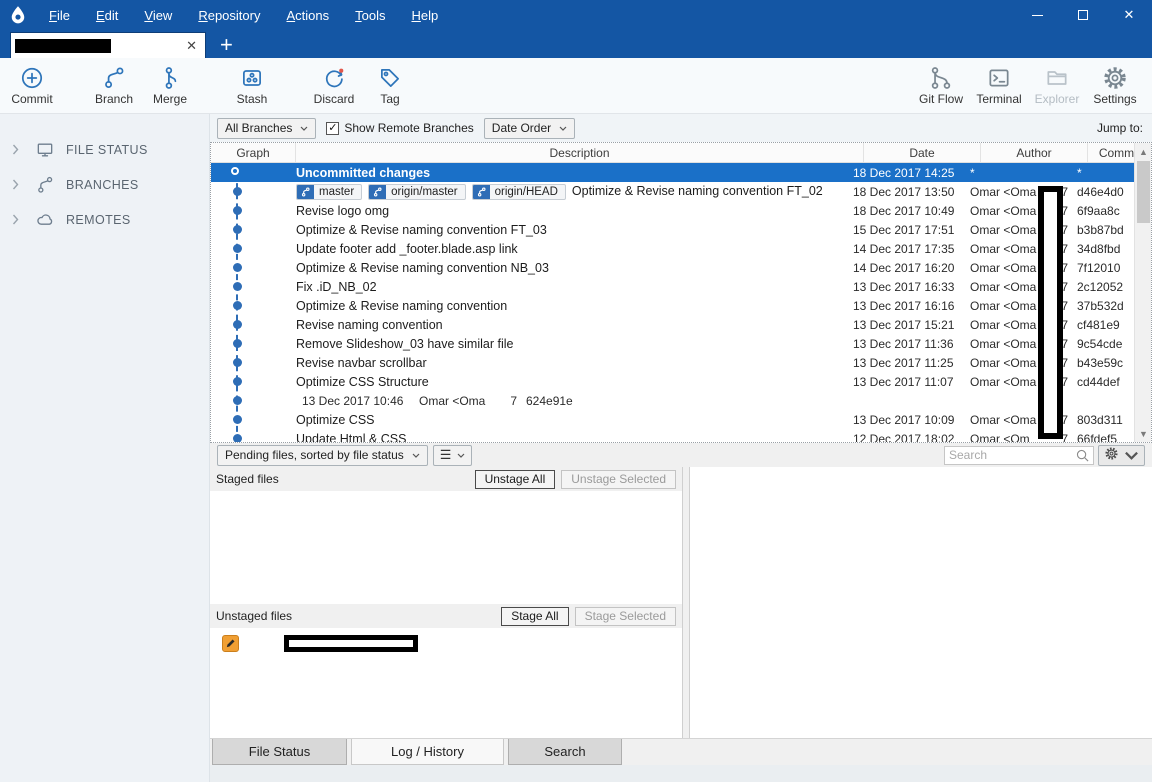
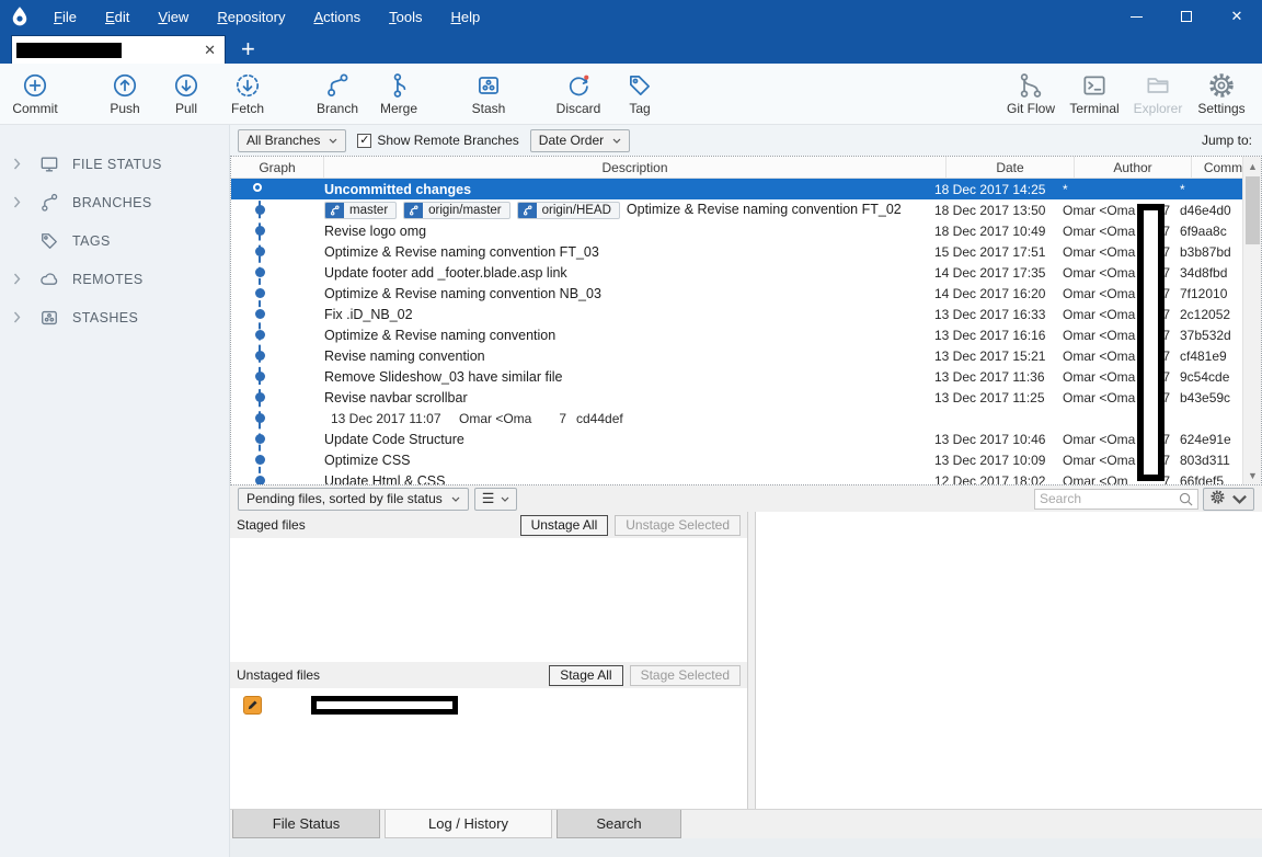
  File
  Edit
  View
  Repository
  Actions
  Tools
  Help
  ✕
  ✕
  +
  Commit
+ Push
+ Pull
+ Fetch
  Branch
  Merge
  Stash
  Discard
  Tag
  Git Flow
  Terminal
  Explorer
  Settings
  FILE STATUS
  BRANCHES
+ TAGS
  REMOTES
+ STASHES
  All Branches
  ✓
  Show Remote Branches
  Date Order
  Jump to:
  Graph
  Description
  Date
  Author
  Uncommitted changes
  18 Dec 2017 14:25
  *
  *
  master
  origin/master
  origin/HEAD
  Optimize & Revise naming convention FT_02
  18 Dec 2017 13:50
  Omar <Oma
  7
  d46e4d0
  Revise logo omg
  18 Dec 2017 10:49
  Omar <Oma
  7
  6f9aa8c
  Optimize & Revise naming convention FT_03
  15 Dec 2017 17:51
  Omar <Oma
  7
  b3b87bd
  Update footer add _footer.blade.asp link
  14 Dec 2017 17:35
  Omar <Oma
  7
  34d8fbd
  Optimize & Revise naming convention NB_03
  14 Dec 2017 16:20
  Omar <Oma
  7
  7f12010
  Fix .iD_NB_02
  13 Dec 2017 16:33
  Omar <Oma
  7
  2c12052
  Optimize & Revise naming convention
  13 Dec 2017 16:16
  Omar <Oma
  7
  37b532d
  Revise naming convention
  13 Dec 2017 15:21
  Omar <Oma
  7
  cf481e9
  Remove Slideshow_03 have similar file
  13 Dec 2017 11:36
  Omar <Oma
  7
  9c54cde
  Revise navbar scrollbar
  13 Dec 2017 11:25
  Omar <Oma
  7
  b43e59c
- Optimize CSS Structure
  13 Dec 2017 11:07
  Omar <Oma
  7
  cd44def
+ Update Code Structure
  13 Dec 2017 10:46
  Omar <Oma
  7
  624e91e
  Optimize CSS
  13 Dec 2017 10:09
  Omar <Oma
  7
  803d311
  Update Html & CSS
  12 Dec 2017 18:02
  Omar <Om
  7
  66fdef5
  ▲
  ▼
  Pending files, sorted by file status
  ☰
  Search
  Staged files
  Unstage All
  Unstage Selected
  Unstaged files
  Stage All
  Stage Selected
  File Status
  Log / History
  Search
